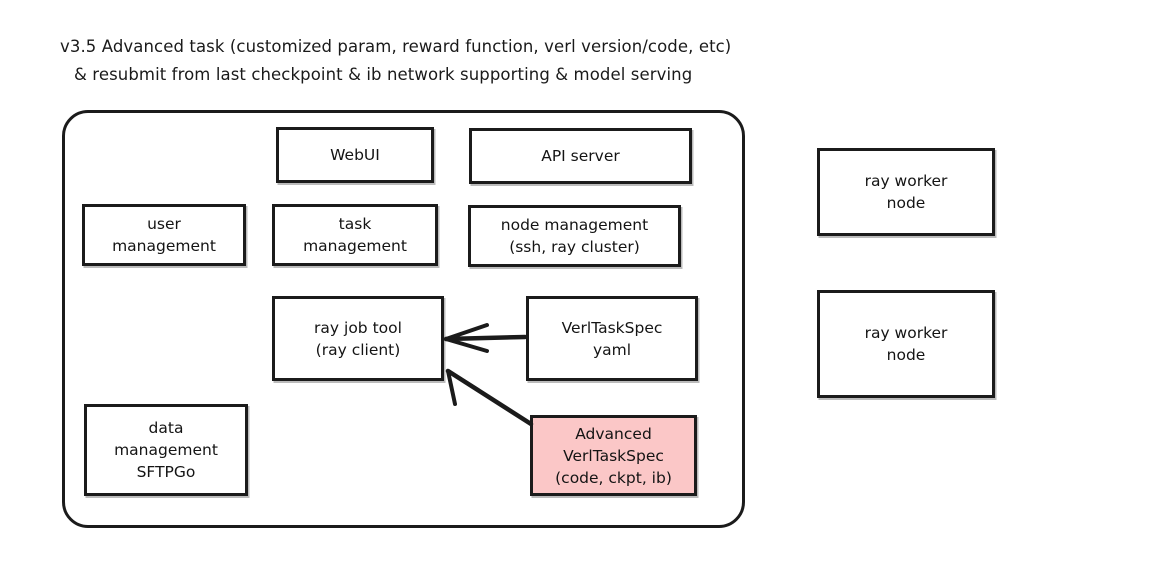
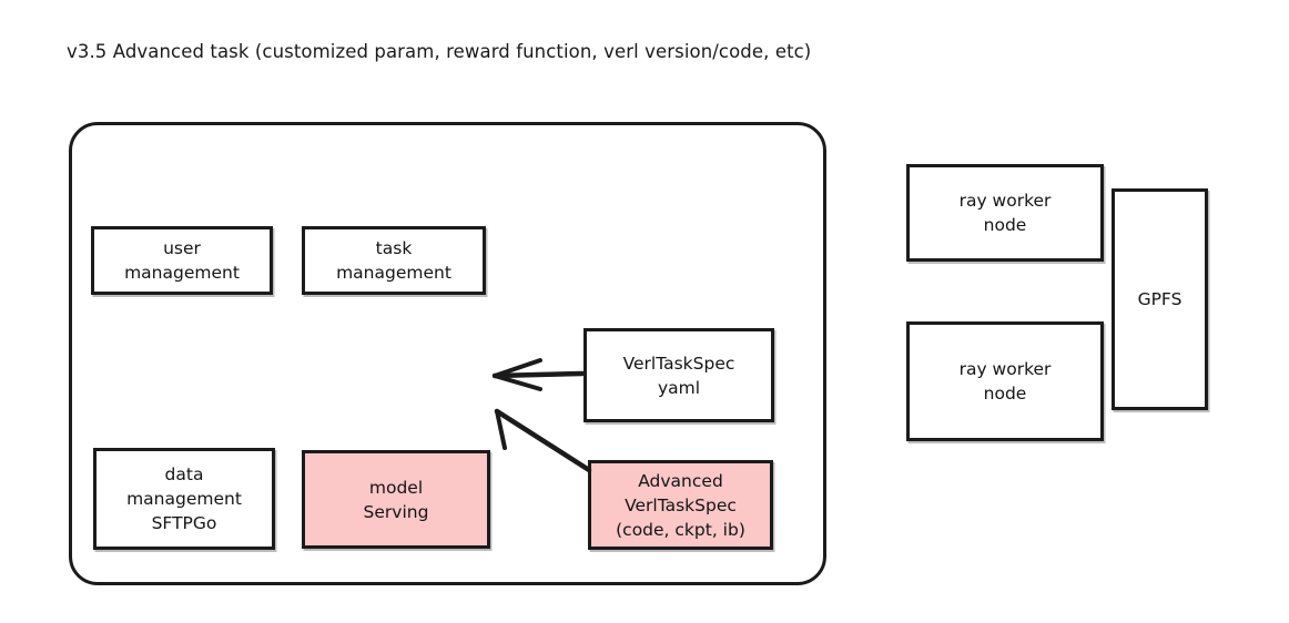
  v3.5 Advanced task (customized param, reward function, verl version/code, etc)
- & resubmit from last checkpoint & ib network supporting & model serving
- WebUI
- API server
  user
  management
  task
  management
- node management
- (ssh, ray cluster)
- ray job tool
- (ray client)
  VerlTaskSpec
  yaml
  data
  management
  SFTPGo
+ model
+ Serving
  Advanced
  VerlTaskSpec
  (code, ckpt, ib)
  ray worker
  node
  ray worker
  node
+ GPFS
